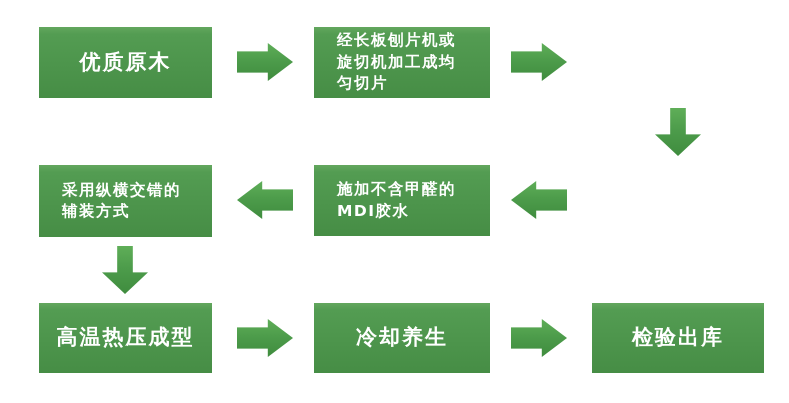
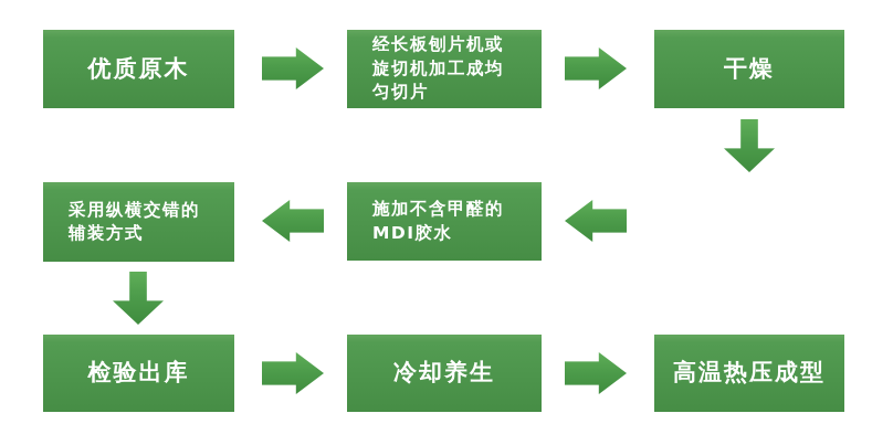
  优质原木
  经长板刨片机或
  旋切机加工成均
  匀切片
+ 干燥
  施加不含甲醛的
  MDI胶水
  采用纵横交错的
  辅装方式
- 高温热压成型
+ 检验出库
  冷却养生
- 检验出库
+ 高温热压成型
